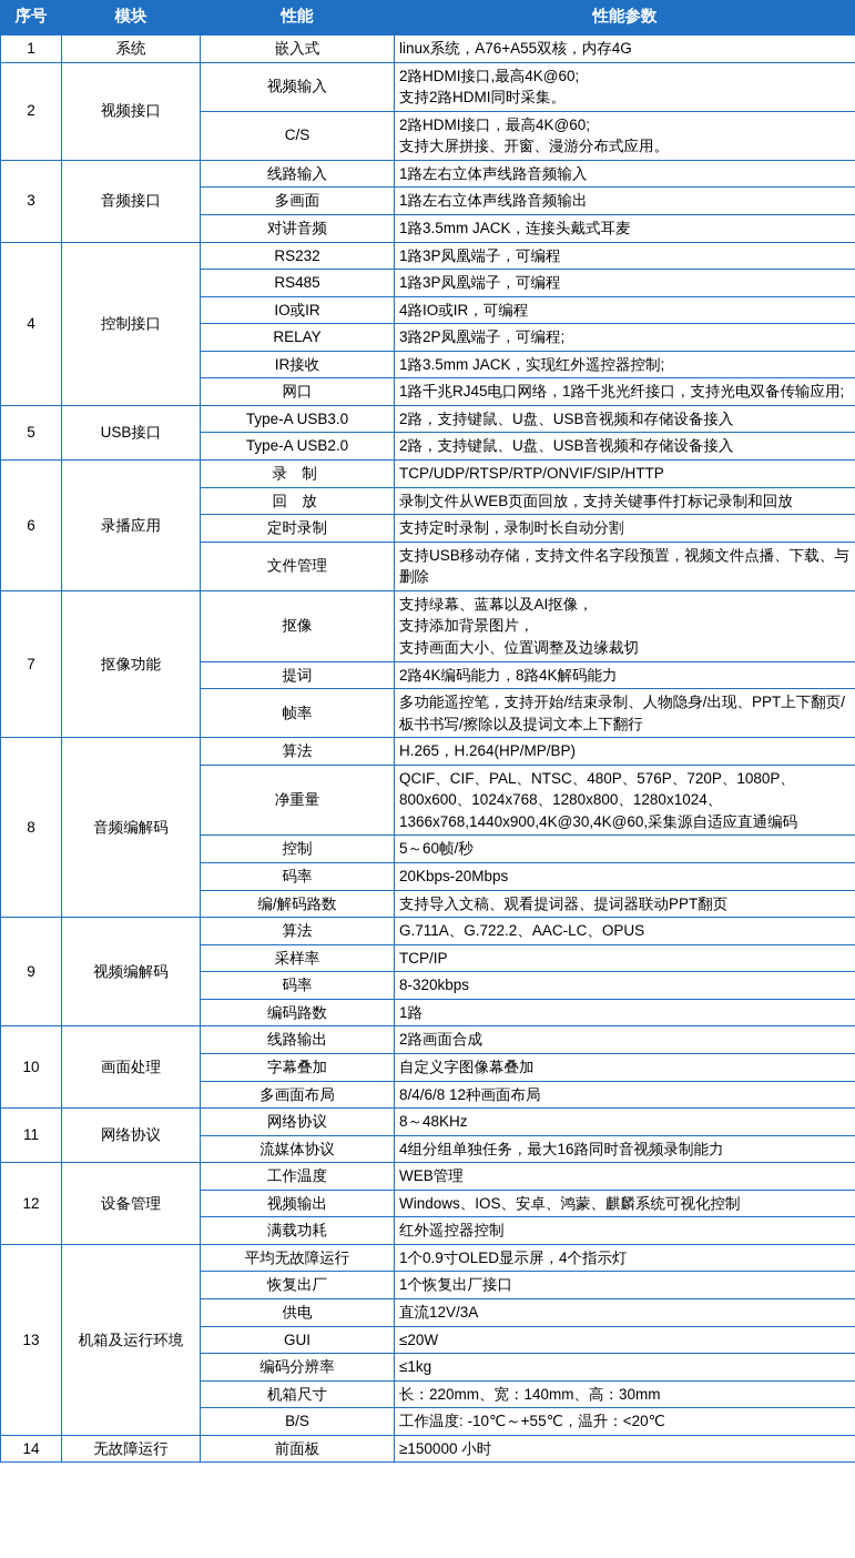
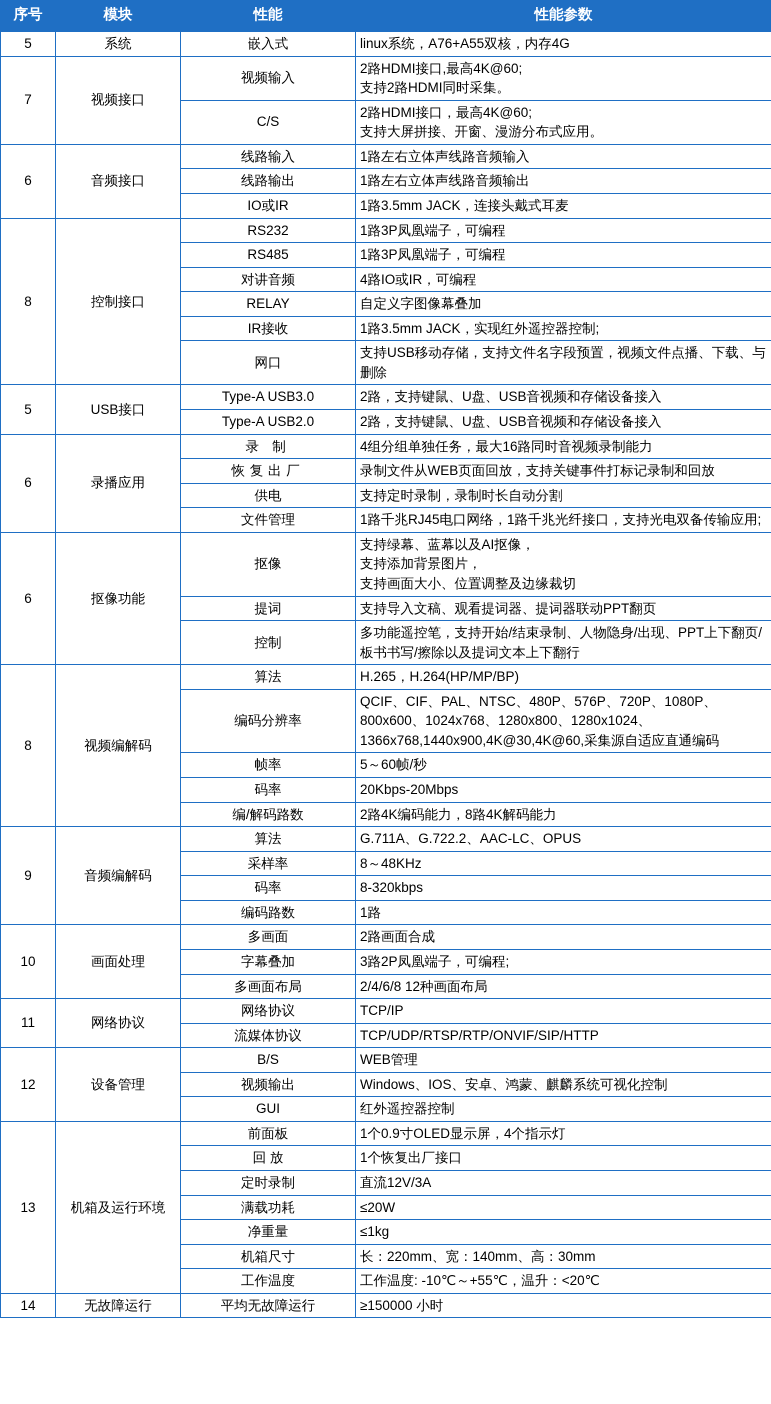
  序号	模块	性能	性能参数
- 1	系统	嵌入式	linux系统，A76+A55双核，内存4G
+ 5	系统	嵌入式	linux系统，A76+A55双核，内存4G
- 2	视频接口	视频输入	2路HDMI接口,最高4K@60;支持2路HDMI同时采集。
+ 7	视频接口	视频输入	2路HDMI接口,最高4K@60;支持2路HDMI同时采集。
  C/S	2路HDMI接口，最高4K@60;支持大屏拼接、开窗、漫游分布式应用。
- 3	音频接口	线路输入	1路左右立体声线路音频输入
+ 6	音频接口	线路输入	1路左右立体声线路音频输入
- 多画面	1路左右立体声线路音频输出
+ 线路输出	1路左右立体声线路音频输出
- 对讲音频	1路3.5mm JACK，连接头戴式耳麦
+ IO或IR	1路3.5mm JACK，连接头戴式耳麦
- 4	控制接口	RS232	1路3P凤凰端子，可编程
+ 8	控制接口	RS232	1路3P凤凰端子，可编程
  RS485	1路3P凤凰端子，可编程
- IO或IR	4路IO或IR，可编程
+ 对讲音频	4路IO或IR，可编程
- RELAY	3路2P凤凰端子，可编程;
+ RELAY	自定义字图像幕叠加
  IR接收	1路3.5mm JACK，实现红外遥控器控制;
- 网口	1路千兆RJ45电口网络，1路千兆光纤接口，支持光电双备传输应用;
+ 网口	支持USB移动存储，支持文件名字段预置，视频文件点播、下载、与删除
  5	USB接口	Type-A USB3.0	2路，支持键鼠、U盘、USB音视频和存储设备接入
  Type-A USB2.0	2路，支持键鼠、U盘、USB音视频和存储设备接入
- 6	录播应用	录 制	TCP/UDP/RTSP/RTP/ONVIF/SIP/HTTP
+ 6	录播应用	录 制	4组分组单独任务，最大16路同时音视频录制能力
- 回 放	录制文件从WEB页面回放，支持关键事件打标记录制和回放
+ 恢复出厂	录制文件从WEB页面回放，支持关键事件打标记录制和回放
- 定时录制	支持定时录制，录制时长自动分割
+ 供电	支持定时录制，录制时长自动分割
- 文件管理	支持USB移动存储，支持文件名字段预置，视频文件点播、下载、与删除
+ 文件管理	1路千兆RJ45电口网络，1路千兆光纤接口，支持光电双备传输应用;
- 7	抠像功能	抠像	支持绿幕、蓝幕以及AI抠像，支持添加背景图片，支持画面大小、位置调整及边缘裁切
+ 6	抠像功能	抠像	支持绿幕、蓝幕以及AI抠像，支持添加背景图片，支持画面大小、位置调整及边缘裁切
- 提词	2路4K编码能力，8路4K解码能力
+ 提词	支持导入文稿、观看提词器、提词器联动PPT翻页
- 帧率	多功能遥控笔，支持开始/结束录制、人物隐身/出现、PPT上下翻页/板书书写/擦除以及提词文本上下翻行
+ 控制	多功能遥控笔，支持开始/结束录制、人物隐身/出现、PPT上下翻页/板书书写/擦除以及提词文本上下翻行
- 8	音频编解码	算法	H.265，H.264(HP/MP/BP)
+ 8	视频编解码	算法	H.265，H.264(HP/MP/BP)
- 净重量	QCIF、CIF、PAL、NTSC、480P、576P、720P、1080P、800x600、1024x768、1280x800、1280x1024、1366x768,1440x900,4K@30,4K@60,采集源自适应直通编码
+ 编码分辨率	QCIF、CIF、PAL、NTSC、480P、576P、720P、1080P、800x600、1024x768、1280x800、1280x1024、1366x768,1440x900,4K@30,4K@60,采集源自适应直通编码
- 控制	5～60帧/秒
+ 帧率	5～60帧/秒
  码率	20Kbps-20Mbps
- 编/解码路数	支持导入文稿、观看提词器、提词器联动PPT翻页
+ 编/解码路数	2路4K编码能力，8路4K解码能力
- 9	视频编解码	算法	G.711A、G.722.2、AAC-LC、OPUS
+ 9	音频编解码	算法	G.711A、G.722.2、AAC-LC、OPUS
- 采样率	TCP/IP
+ 采样率	8～48KHz
  码率	8-320kbps
  编码路数	1路
- 10	画面处理	线路输出	2路画面合成
+ 10	画面处理	多画面	2路画面合成
- 字幕叠加	自定义字图像幕叠加
+ 字幕叠加	3路2P凤凰端子，可编程;
- 多画面布局	8/4/6/8 12种画面布局
+ 多画面布局	2/4/6/8 12种画面布局
- 11	网络协议	网络协议	8～48KHz
+ 11	网络协议	网络协议	TCP/IP
- 流媒体协议	4组分组单独任务，最大16路同时音视频录制能力
+ 流媒体协议	TCP/UDP/RTSP/RTP/ONVIF/SIP/HTTP
- 12	设备管理	工作温度	WEB管理
+ 12	设备管理	B/S	WEB管理
  视频输出	Windows、IOS、安卓、鸿蒙、麒麟系统可视化控制
- 满载功耗	红外遥控器控制
+ GUI	红外遥控器控制
- 13	机箱及运行环境	平均无故障运行	1个0.9寸OLED显示屏，4个指示灯
+ 13	机箱及运行环境	前面板	1个0.9寸OLED显示屏，4个指示灯
- 恢复出厂	1个恢复出厂接口
+ 回 放	1个恢复出厂接口
- 供电	直流12V/3A
+ 定时录制	直流12V/3A
- GUI	≤20W
+ 满载功耗	≤20W
- 编码分辨率	≤1kg
+ 净重量	≤1kg
  机箱尺寸	长：220mm、宽：140mm、高：30mm
- B/S	工作温度: -10℃～+55℃，温升：<20℃
+ 工作温度	工作温度: -10℃～+55℃，温升：<20℃
- 14	无故障运行	前面板	≥150000 小时
+ 14	无故障运行	平均无故障运行	≥150000 小时
